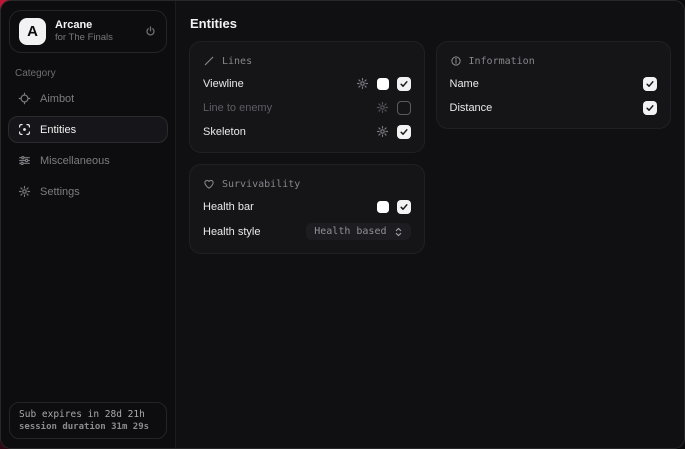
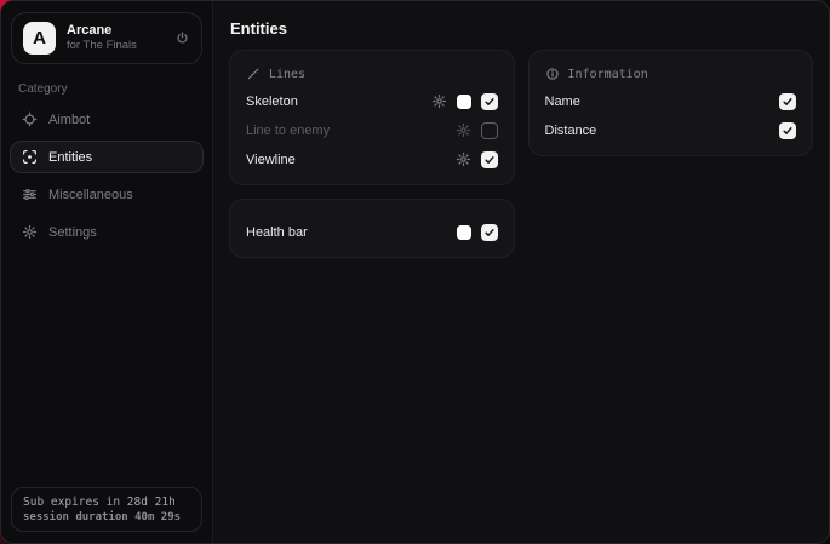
  A
  Arcane
  for The Finals
  Category
  Aimbot
  Entities
  Miscellaneous
  Settings
  Sub expires in 28d 21h
- session duration 31m 29s
+ session duration 40m 29s
  Entities
  Lines
- Viewline
+ Skeleton
  Line to enemy
- Skeleton
+ Viewline
- Survivability
  Health bar
- Health style
- Health based
  Information
  Name
  Distance
